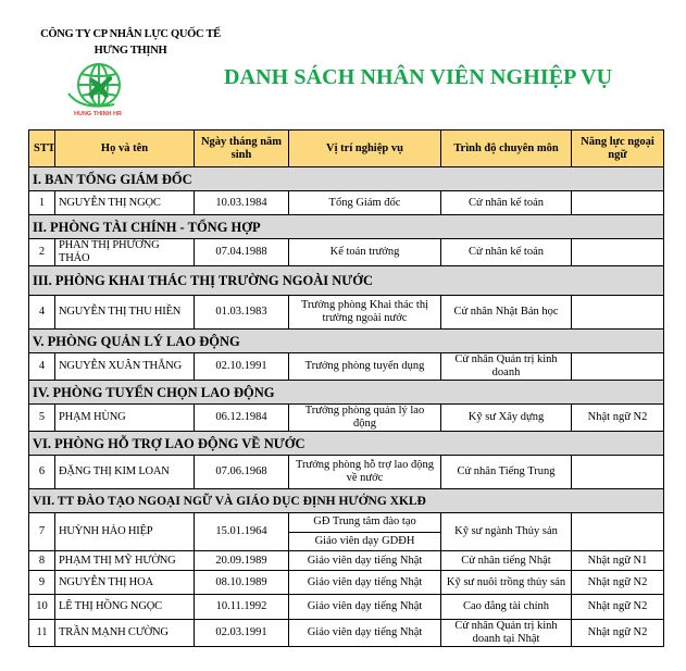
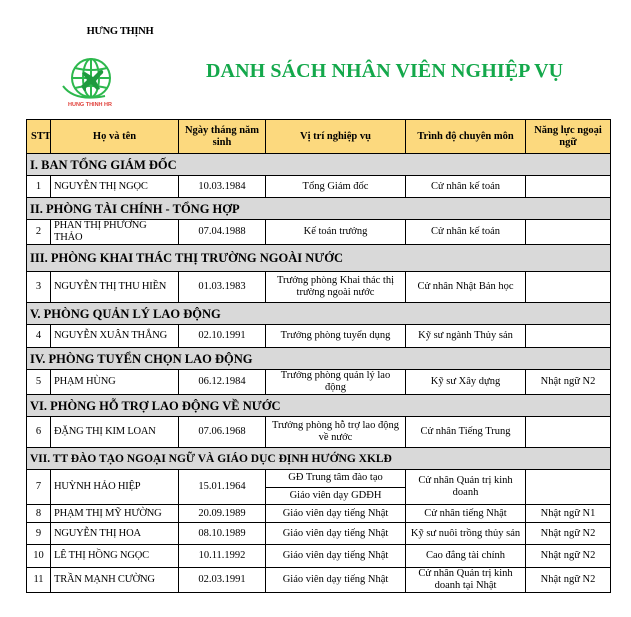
- CÔNG TY CP NHÂN LỰC QUỐC TẾ
  HƯNG THỊNH
  DANH SÁCH NHÂN VIÊN NGHIỆP VỤ
  STT	Họ và tên	Ngày tháng năm sinh	Vị trí nghiệp vụ	Trình độ chuyên môn	Năng lực ngoại ngữ
  I. BAN TỔNG GIÁM ĐỐC
  1	NGUYỄN THỊ NGỌC	10.03.1984	Tổng Giám đốc	Cử nhân kế toán
  II. PHÒNG TÀI CHÍNH - TỔNG HỢP
  2	PHAN THỊ PHƯƠNG THẢO	07.04.1988	Kế toán trưởng	Cử nhân kế toán
  III. PHÒNG KHAI THÁC THỊ TRƯỜNG NGOÀI NƯỚC
- 4	NGUYỄN THỊ THU HIỀN	01.03.1983	Trưởng phòng Khai thác thị trường ngoài nước	Cử nhân Nhật Bản học
+ 3	NGUYỄN THỊ THU HIỀN	01.03.1983	Trưởng phòng Khai thác thị trường ngoài nước	Cử nhân Nhật Bản học
  V. PHÒNG QUẢN LÝ LAO ĐỘNG
- 4	NGUYỄN XUÂN THẮNG	02.10.1991	Trưởng phòng tuyển dụng	Cử nhân Quản trị kinh doanh
+ 4	NGUYỄN XUÂN THẮNG	02.10.1991	Trưởng phòng tuyển dụng	Kỹ sư ngành Thủy sản
  IV. PHÒNG TUYỂN CHỌN LAO ĐỘNG
  5	PHẠM HÙNG	06.12.1984	Trưởng phòng quản lý lao động	Kỹ sư Xây dựng	Nhật ngữ N2
  VI. PHÒNG HỖ TRỢ LAO ĐỘNG VỀ NƯỚC
  6	ĐẶNG THỊ KIM LOAN	07.06.1968	Trưởng phòng hỗ trợ lao động về nước	Cử nhân Tiếng Trung
  VII. TT ĐÀO TẠO NGOẠI NGỮ VÀ GIÁO DỤC ĐỊNH HƯỚNG XKLĐ
- 7	HUỲNH HẢO HIỆP	15.01.1964	GĐ Trung tâm đào tạo	Kỹ sư ngành Thủy sản
+ 7	HUỲNH HẢO HIỆP	15.01.1964	GĐ Trung tâm đào tạo	Cử nhân Quản trị kinh doanh
  Giáo viên dạy GDĐH
  8	PHẠM THỊ MỸ HƯỜNG	20.09.1989	Giáo viên dạy tiếng Nhật	Cử nhân tiếng Nhật	Nhật ngữ N1
  9	NGUYỄN THỊ HOA	08.10.1989	Giáo viên dạy tiếng Nhật	Kỹ sư nuôi trồng thủy sản	Nhật ngữ N2
  10	LÊ THỊ HỒNG NGỌC	10.11.1992	Giáo viên dạy tiếng Nhật	Cao đẳng tài chính	Nhật ngữ N2
  11	TRẦN MẠNH CƯỜNG	02.03.1991	Giáo viên dạy tiếng Nhật	Cử nhân Quản trị kinh doanh tại Nhật	Nhật ngữ N2
